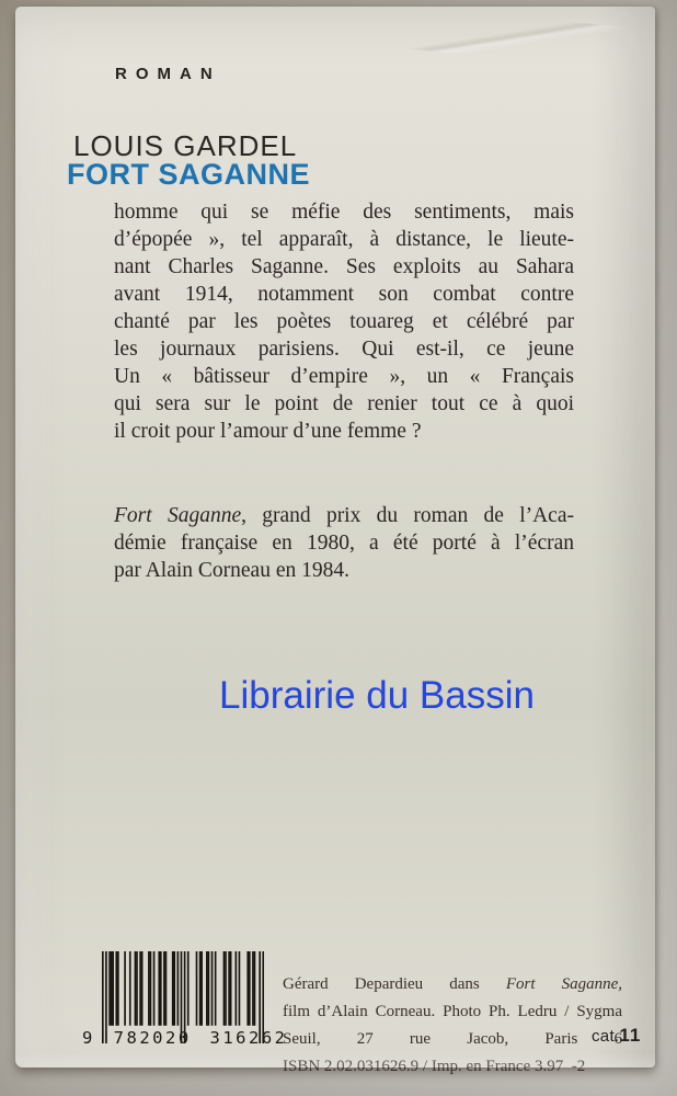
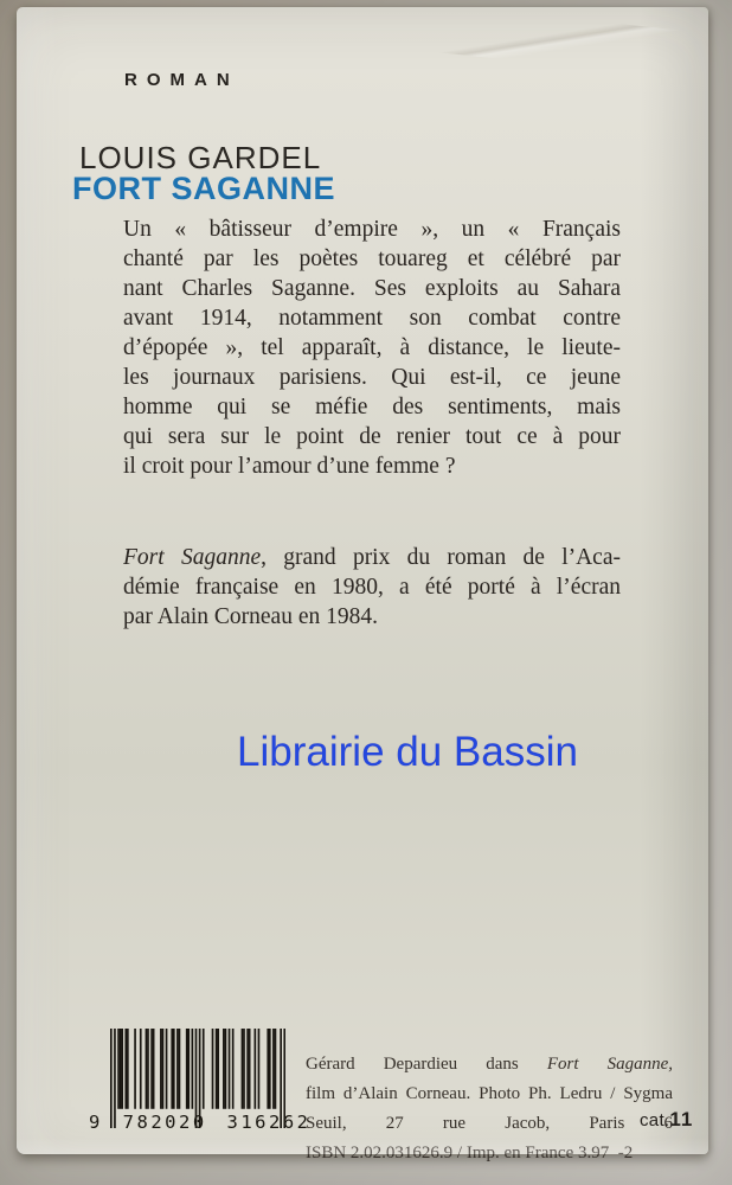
  ROMAN
  LOUIS GARDEL
  FORT SAGANNE
- homme qui se méfie des sentiments, mais
+ Un « bâtisseur d’empire », un « Français
- d’épopée », tel apparaît, à distance, le lieute-
+ chanté par les poètes touareg et célébré par
  nant Charles Saganne. Ses exploits au Sahara
  avant 1914, notamment son combat contre
- chanté par les poètes touareg et célébré par
+ d’épopée », tel apparaît, à distance, le lieute-
  les journaux parisiens. Qui est-il, ce jeune
- Un « bâtisseur d’empire », un « Français
+ homme qui se méfie des sentiments, mais
- qui sera sur le point de renier tout ce à quoi
+ qui sera sur le point de renier tout ce à pour
  il croit pour l’amour d’une femme ?
  Fort Saganne, grand prix du roman de l’Aca-
  démie française en 1980, a été porté à l’écran
  par Alain Corneau en 1984.
  Librairie du Bassin
  9 782020 316262
  Gérard Depardieu dans Fort Saganne,
  film d’Alain Corneau. Photo Ph. Ledru / Sygma
  Seuil, 27 rue Jacob, Paris 6
  cat.11
